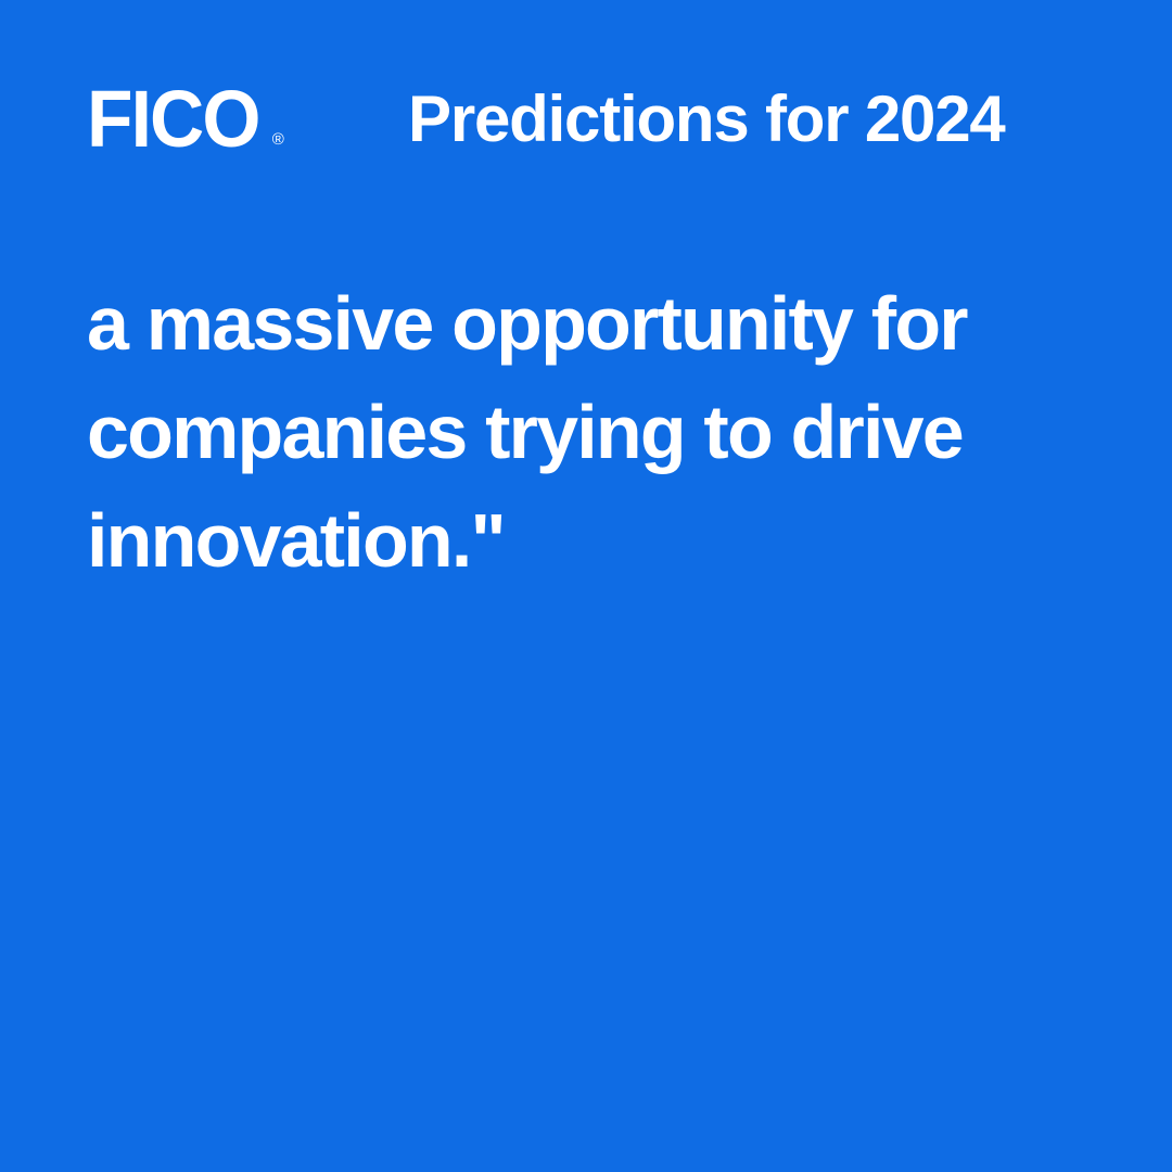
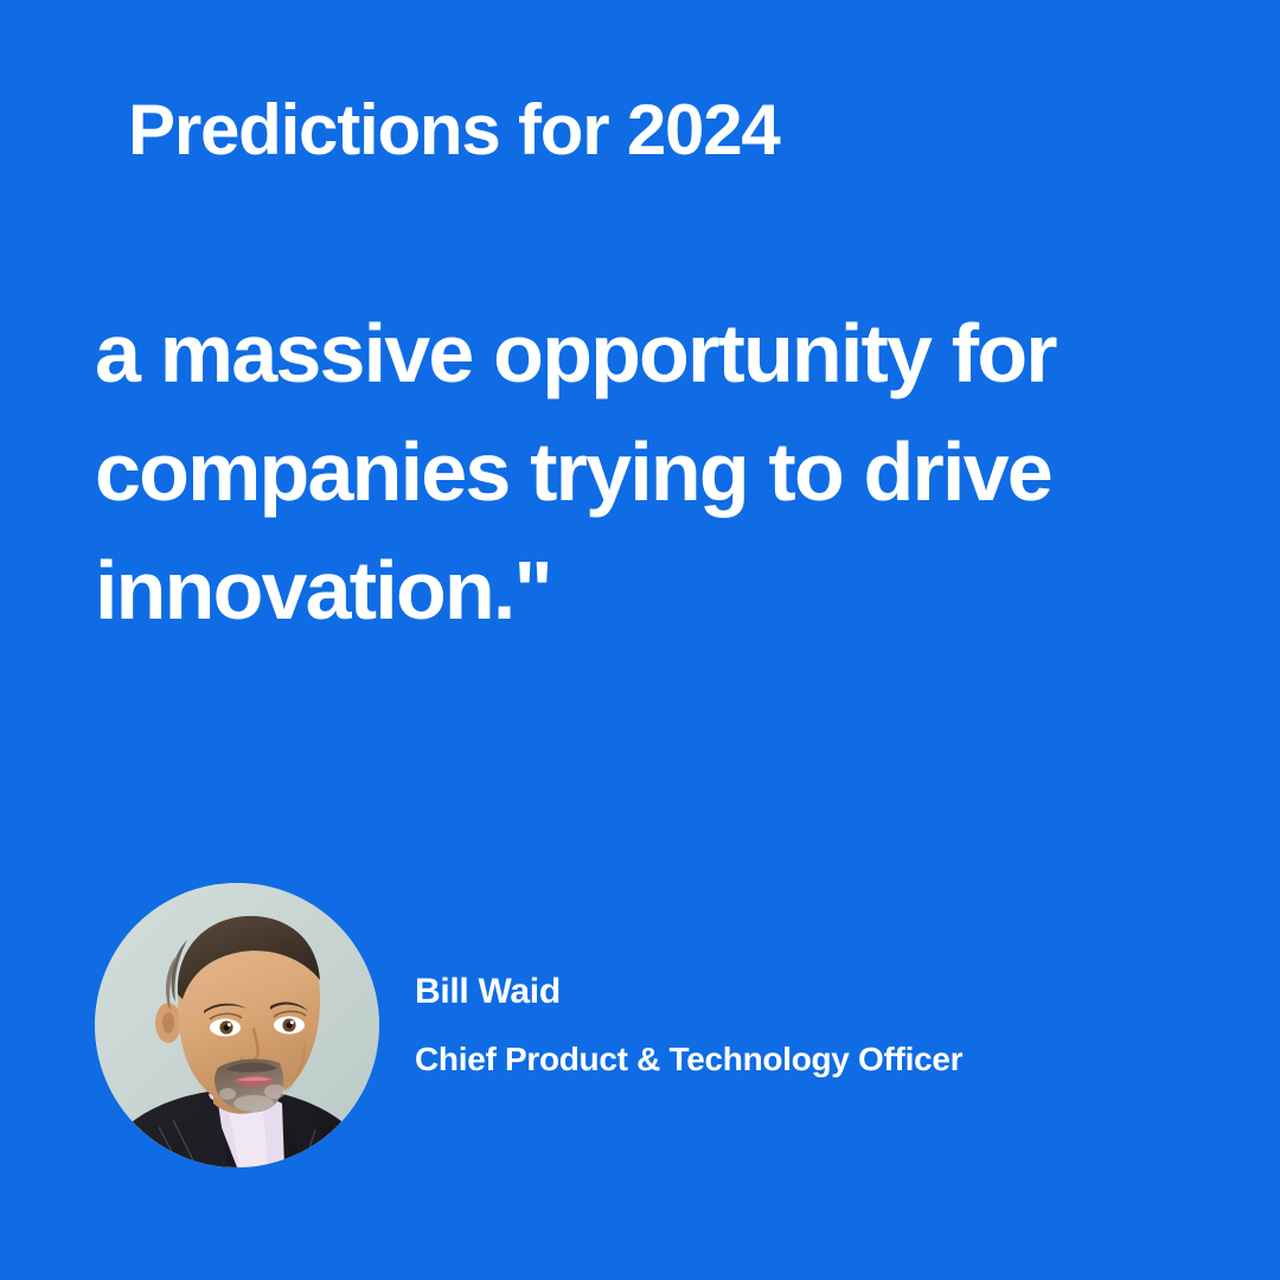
- FICO
- ®
  Predictions for 2024
  a massive opportunity for
  companies trying to drive
  innovation."
+ Bill Waid
+ Chief Product & Technology Officer
